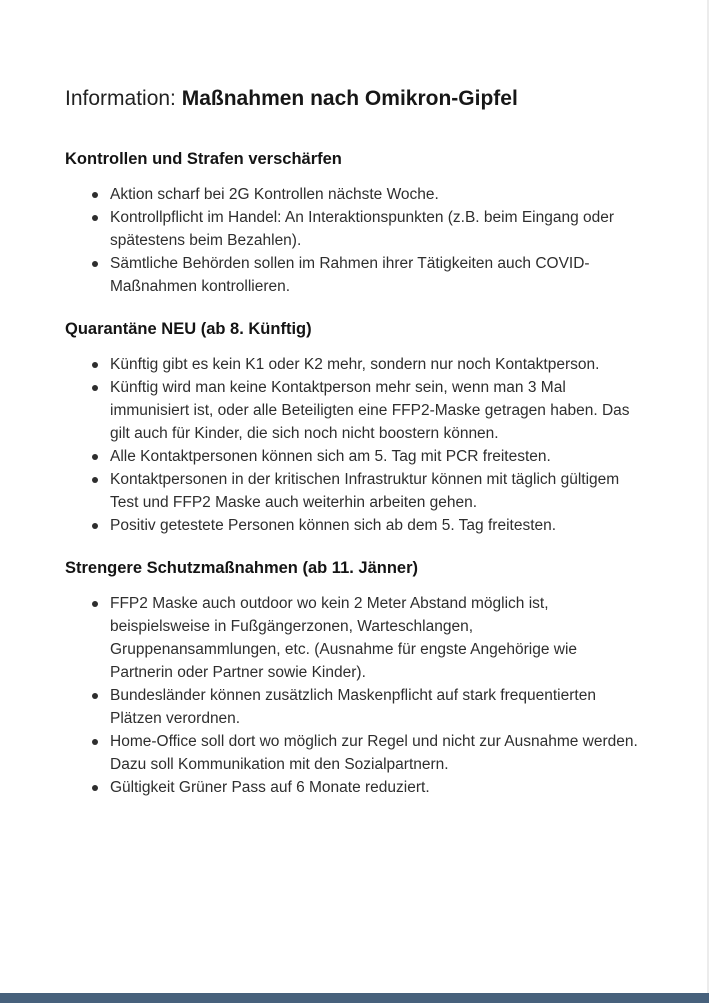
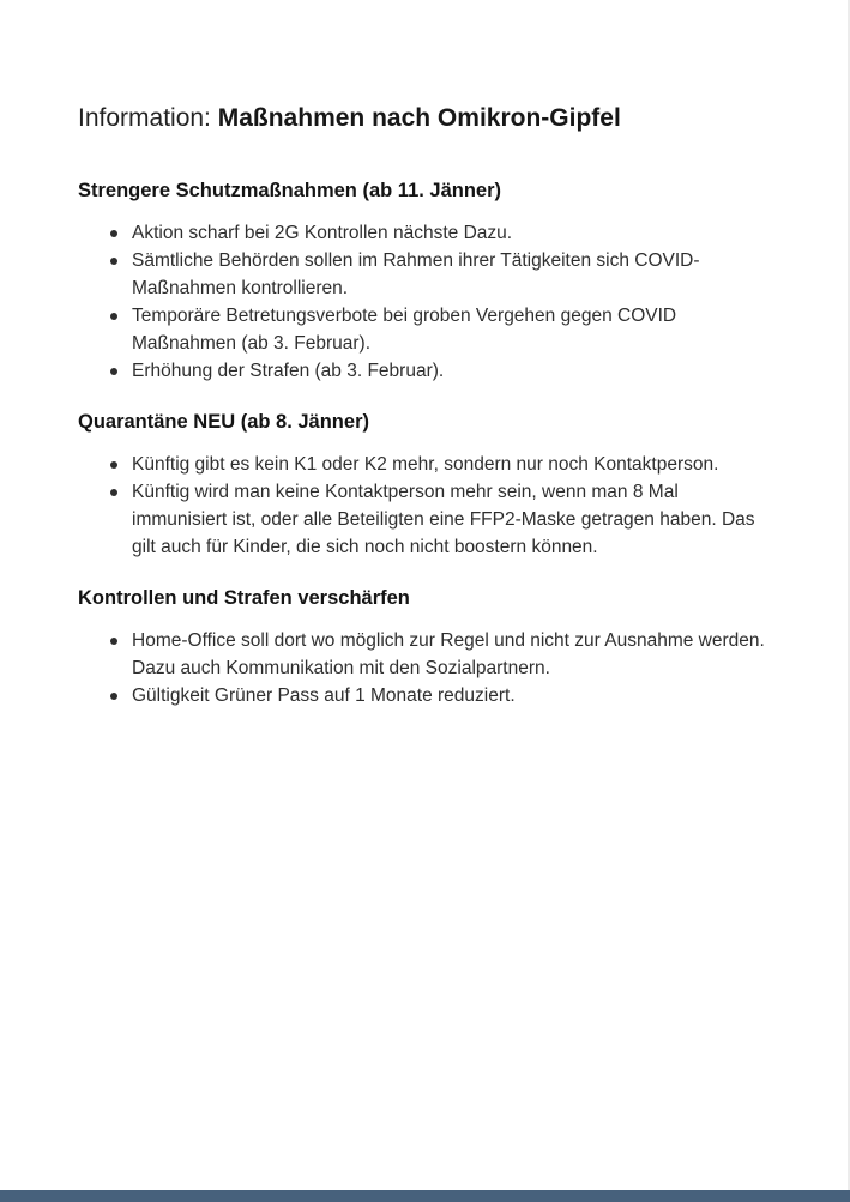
  Information: Maßnahmen nach Omikron-Gipfel
- Kontrollen und Strafen verschärfen
+ Strengere Schutzmaßnahmen (ab 11. Jänner)
- Aktion scharf bei 2G Kontrollen nächste Woche.
+ Aktion scharf bei 2G Kontrollen nächste Dazu.
- Kontrollpflicht im Handel: An Interaktionspunkten (z.B. beim Eingang oder spätestens beim Bezahlen).
- Sämtliche Behörden sollen im Rahmen ihrer Tätigkeiten auch COVID-Maßnahmen kontrollieren.
+ Sämtliche Behörden sollen im Rahmen ihrer Tätigkeiten sich COVID-Maßnahmen kontrollieren.
+ Temporäre Betretungsverbote bei groben Vergehen gegen COVID Maßnahmen (ab 3. Februar).
+ Erhöhung der Strafen (ab 3. Februar).
- Quarantäne NEU (ab 8. Künftig)
+ Quarantäne NEU (ab 8. Jänner)
  Künftig gibt es kein K1 oder K2 mehr, sondern nur noch Kontaktperson.
- Künftig wird man keine Kontaktperson mehr sein, wenn man 3 Mal immunisiert ist, oder alle Beteiligten eine FFP2-Maske getragen haben. Das gilt auch für Kinder, die sich noch nicht boostern können.
+ Künftig wird man keine Kontaktperson mehr sein, wenn man 8 Mal immunisiert ist, oder alle Beteiligten eine FFP2-Maske getragen haben. Das gilt auch für Kinder, die sich noch nicht boostern können.
- Alle Kontaktpersonen können sich am 5. Tag mit PCR freitesten.
- Kontaktpersonen in der kritischen Infrastruktur können mit täglich gültigem Test und FFP2 Maske auch weiterhin arbeiten gehen.
- Positiv getestete Personen können sich ab dem 5. Tag freitesten.
- Strengere Schutzmaßnahmen (ab 11. Jänner)
+ Kontrollen und Strafen verschärfen
- FFP2 Maske auch outdoor wo kein 2 Meter Abstand möglich ist, beispielsweise in Fußgängerzonen, Warteschlangen, Gruppenansammlungen, etc. (Ausnahme für engste Angehörige wie Partnerin oder Partner sowie Kinder).
- Bundesländer können zusätzlich Maskenpflicht auf stark frequentierten Plätzen verordnen.
- Home-Office soll dort wo möglich zur Regel und nicht zur Ausnahme werden. Dazu soll Kommunikation mit den Sozialpartnern.
+ Home-Office soll dort wo möglich zur Regel und nicht zur Ausnahme werden. Dazu auch Kommunikation mit den Sozialpartnern.
- Gültigkeit Grüner Pass auf 6 Monate reduziert.
+ Gültigkeit Grüner Pass auf 1 Monate reduziert.
